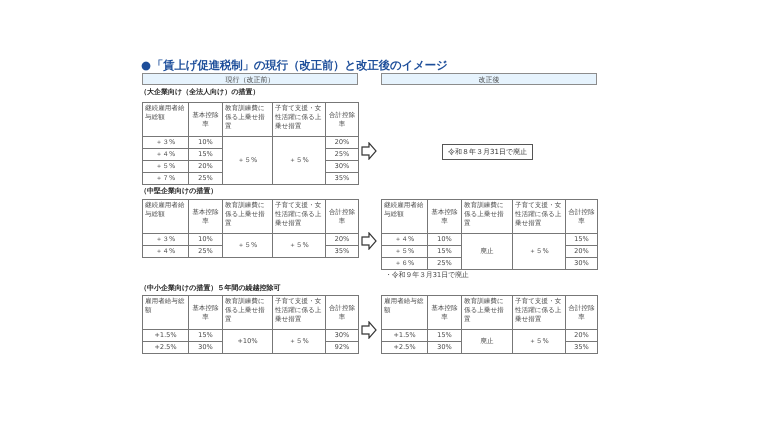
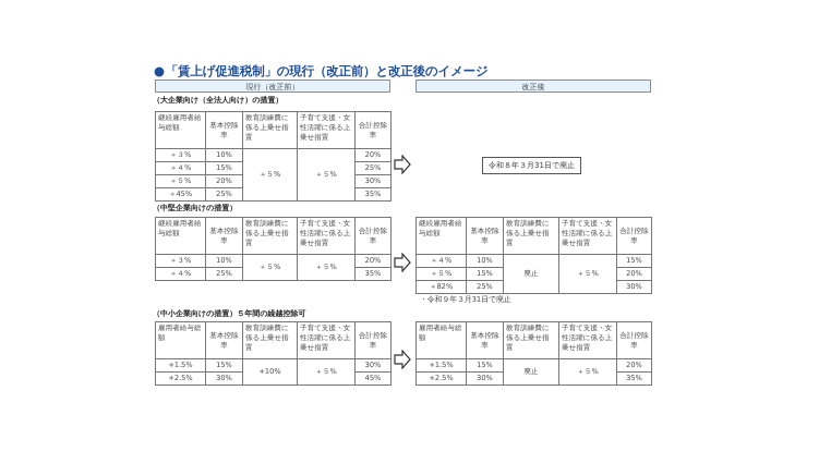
  ●「賃上げ促進税制」の現行（改正前）と改正後のイメージ
  現行（改正前）
  改正後
  （大企業向け（全法人向け）の措置）
  継続雇用者給与総額	基本控除率	教育訓練費に係る上乗せ措置	子育て支援・女性活躍に係る上乗せ措置	合計控除率
  ＋３%	10%	＋５%	＋５%	20%
  ＋４%	15%	25%
  ＋５%	20%	30%
- ＋７%	25%	35%
+ ＋45%	25%	35%
  令和８年３月31日で廃止
  （中堅企業向けの措置）
  継続雇用者給与総額	基本控除率	教育訓練費に係る上乗せ措置	子育て支援・女性活躍に係る上乗せ措置	合計控除率
  ＋３%	10%	＋５%	＋５%	20%
  ＋４%	25%	35%
  継続雇用者給与総額	基本控除率	教育訓練費に係る上乗せ措置	子育て支援・女性活躍に係る上乗せ措置	合計控除率
  ＋４%	10%	廃止	＋５%	15%
  ＋５%	15%	20%
- ＋６%	25%	30%
+ ＋82%	25%	30%
  ・令和９年３月31日で廃止
  （中小企業向けの措置）５年間の繰越控除可
  雇用者給与総額	基本控除率	教育訓練費に係る上乗せ措置	子育て支援・女性活躍に係る上乗せ措置	合計控除率
  +1.5%	15%	+10%	＋５%	30%
- +2.5%	30%	92%
+ +2.5%	30%	45%
  雇用者給与総額	基本控除率	教育訓練費に係る上乗せ措置	子育て支援・女性活躍に係る上乗せ措置	合計控除率
  +1.5%	15%	廃止	＋５%	20%
  +2.5%	30%	35%
